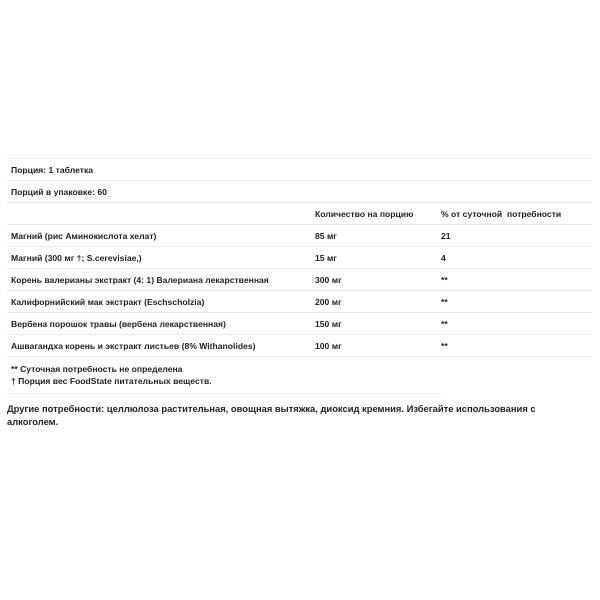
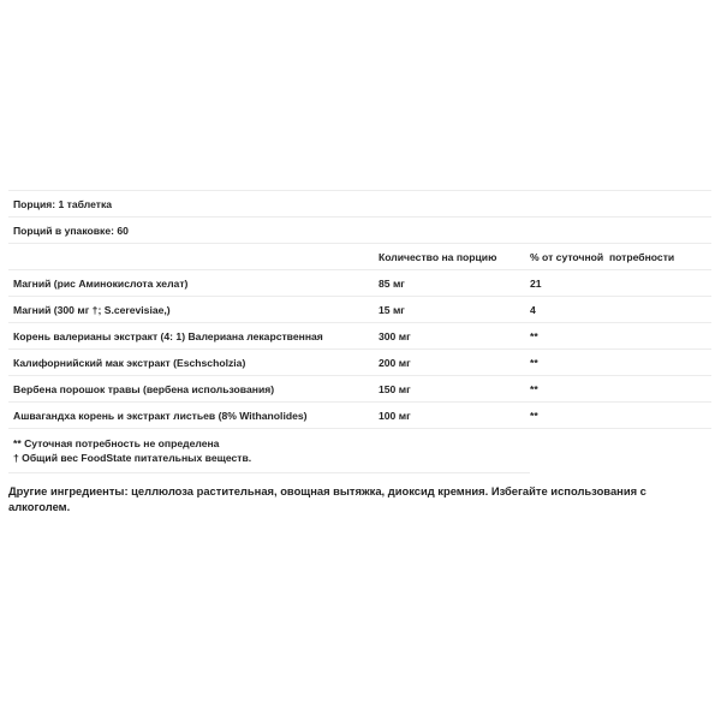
  Порция: 1 таблетка
  Порций в упаковке: 60
  	Количество на порцию	% от суточной потребности
  Магний (рис Аминокислота хелат)	85 мг	21
  Магний (300 мг †; S.cerevisiae,)	15 мг	4
  Корень валерианы экстракт (4: 1) Валериана лекарственная	300 мг	**
  Калифорнийский мак экстракт (Eschscholzia)	200 мг	**
- Вербена порошок травы (вербена лекарственная)	150 мг	**
+ Вербена порошок травы (вербена использования)	150 мг	**
  Ашвагандха корень и экстракт листьев (8% Withanolides)	100 мг	**
  ** Суточная потребность не определена
- † Порция вес FoodState питательных веществ.
+ † Общий вес FoodState питательных веществ.
- Другие потребности: целлюлоза растительная, овощная вытяжка, диоксид кремния. Избегайте использования с алкоголем.
+ Другие ингредиенты: целлюлоза растительная, овощная вытяжка, диоксид кремния. Избегайте использования с алкоголем.
